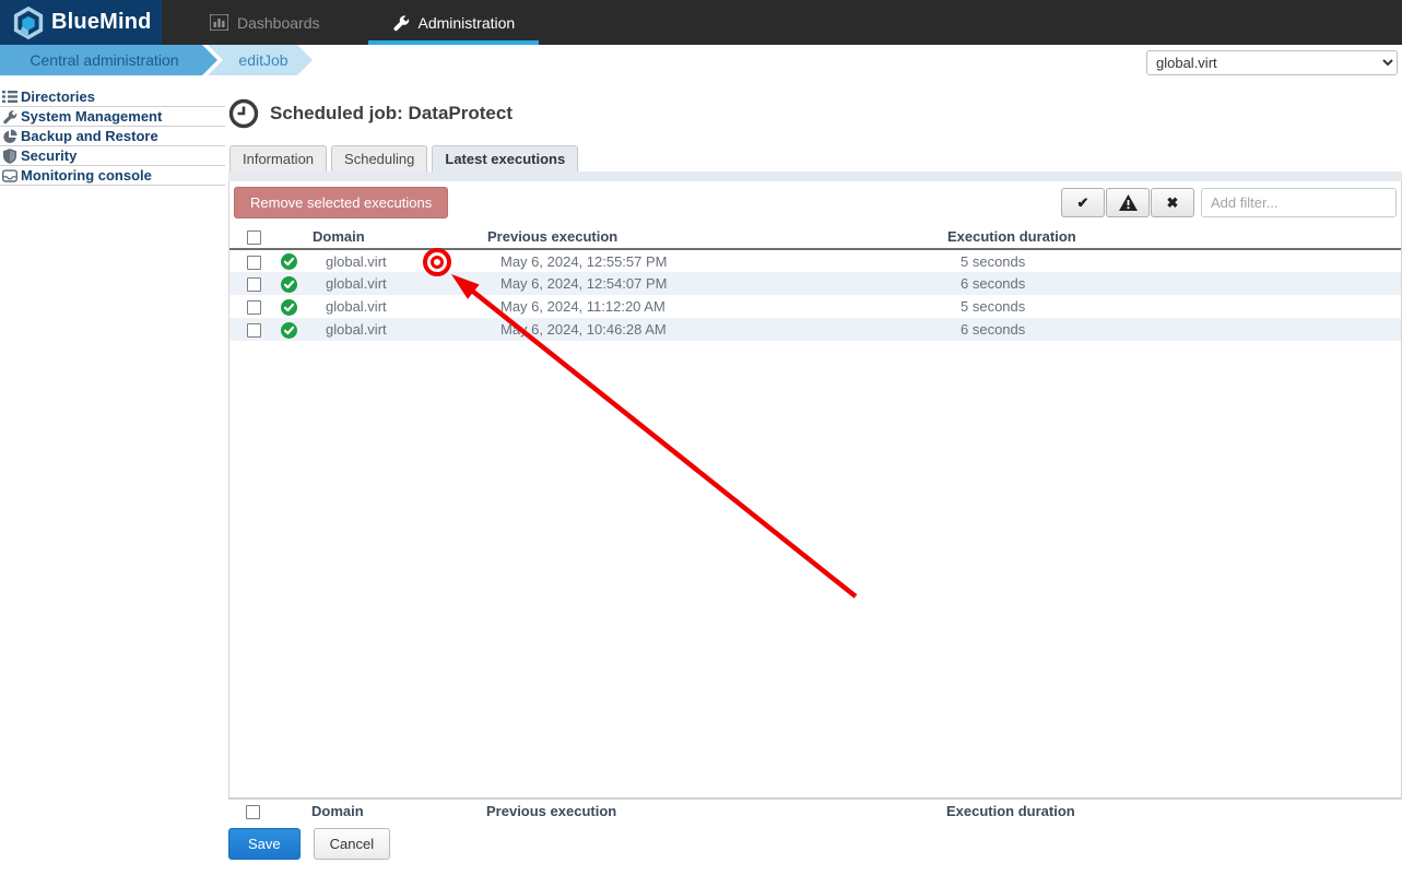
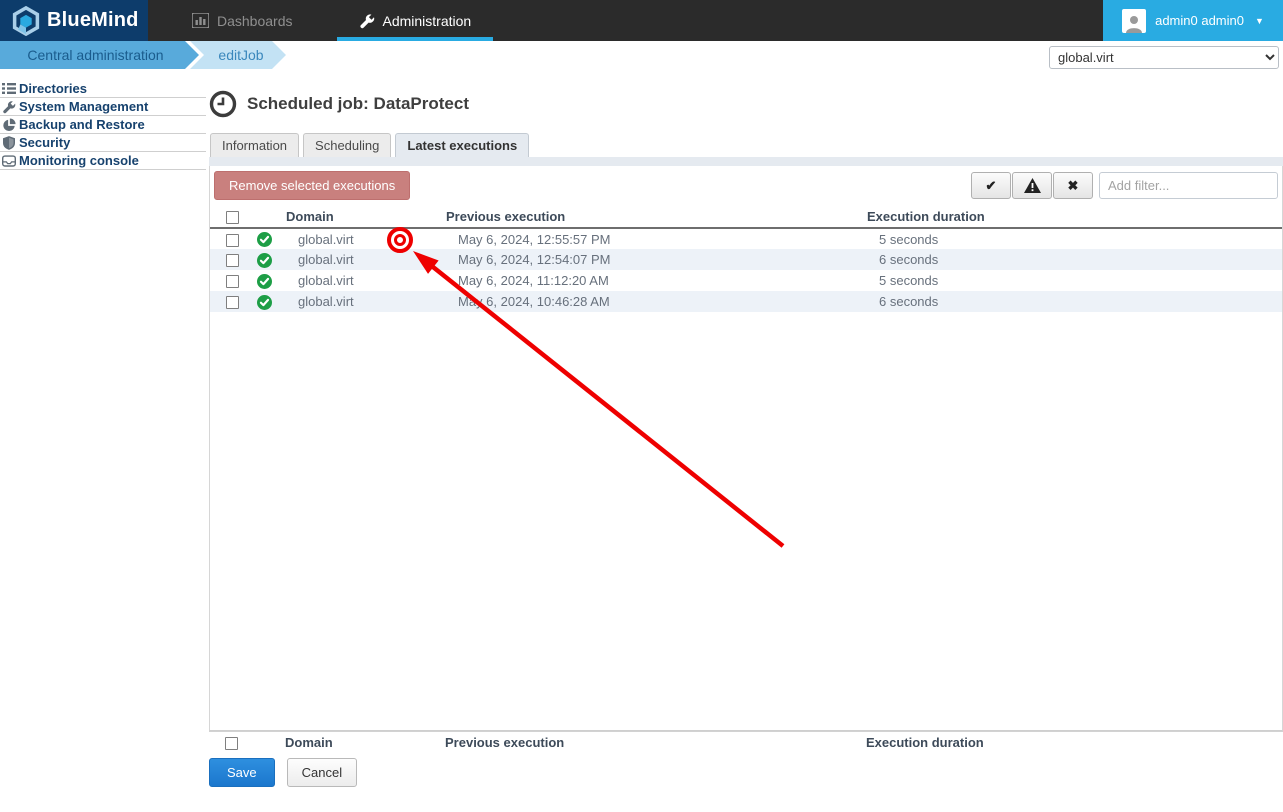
  BlueMind
  Dashboards
  Administration
+ admin0 admin0
+ ▼
  Central administration
  editJob
  global.virt
  Directories
  System Management
  Backup and Restore
  Security
  Monitoring console
  Scheduled job: DataProtect
  Information
  Scheduling
  Latest executions
  Remove selected executions
  ✔
  ✖
  Add filter...
  		Domain	Previous execution	Execution duration
  		global.virt	May 6, 2024, 12:55:57 PM	5 seconds
  		global.virt	May 6, 2024, 12:54:07 PM	6 seconds
  		global.virt	May 6, 2024, 11:12:20 AM	5 seconds
  		global.virt	Ma 6, 2024, 10:46:28 AM	6 seconds
  		Domain	Previous execution	Execution duration
  Save
  Cancel
